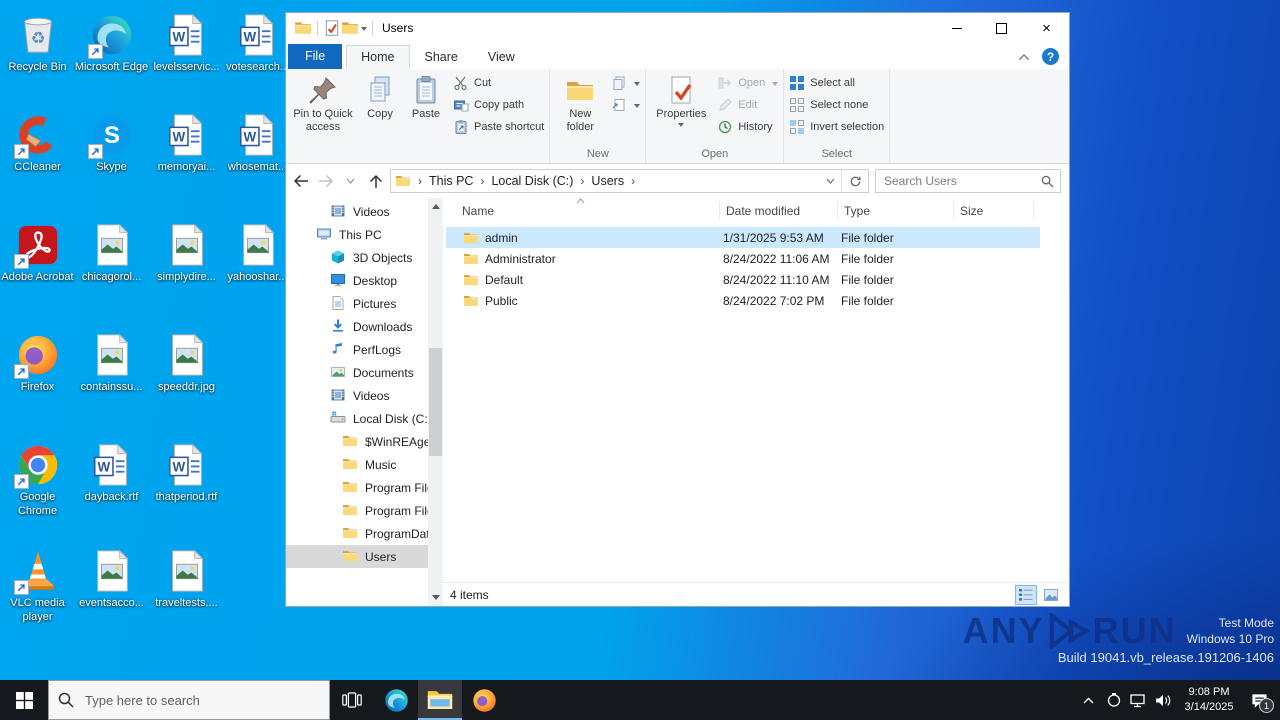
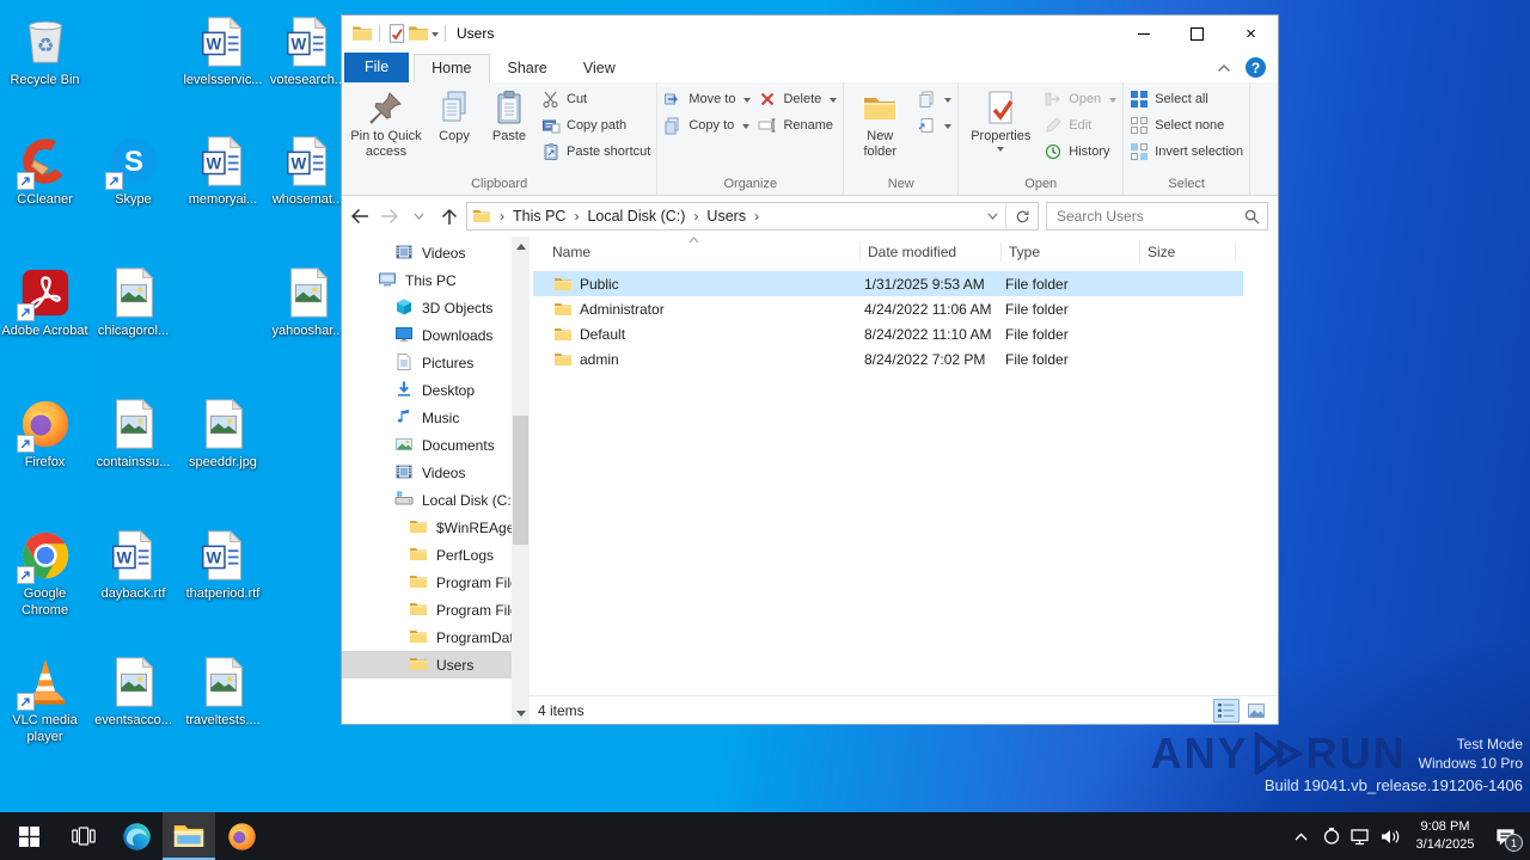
  ♻
  Recycle Bin
- Microsoft Edge
  W
  levelsservic...
  W
  votesearch.
  CCleaner
  S
  Skype
  W
  memoryai...
  W
  whosemat..
  Adobe Acrobat
  chicagorol...
- simplydire...
  yahooshar..
  Firefox
  containssu...
  speeddr.jpg
  Google Chrome
  W
  dayback.rtf
  W
  thatperiod.rtf
  VLC media player
  eventsacco...
  traveltests....
  Users
  ×
  File
  Home
  Share
  View
  ?
  Pin to Quick access
  Copy
  Paste
  Cut
  Copy path
  Paste shortcut
+ Clipboard
+ Move to
+ Copy to
+ Delete
+ Rename
+ Organize
  New folder
  New
  Properties
  Open
  Edit
  History
  Open
  Select all
  Select none
  Invert selection
  Select
  ›
  This PC
  ›
  Local Disk (C:)
  ›
  Users
  ›
  Search Users
  Videos
  This PC
  3D Objects
- Desktop
+ Downloads
  Pictures
- Downloads
+ Desktop
- PerfLogs
+ Music
  Documents
  Videos
  Local Disk (C:
  $WinREAg
- Music
+ PerfLogs
  Program Fil
  ProgramDa
  Users
  Name
  Date modified
  Type
  Size
- admin
+ Public
  1/31/2025 9:53 AM
  File folder
  Administrator
- 8/24/2022 11:06 AM
+ 4/24/2022 11:06 AM
  File folder
  Default
  8/24/2022 11:10 AM
  File folder
- Public
+ admin
  8/24/2022 7:02 PM
  File folder
  4 items
  ANY
  RUN
  Test Mode
  Windows 10 Pro
  Build 19041.vb_release.191206-1406
- Type here to search
  9:08 PM
  3/14/2025
  1
